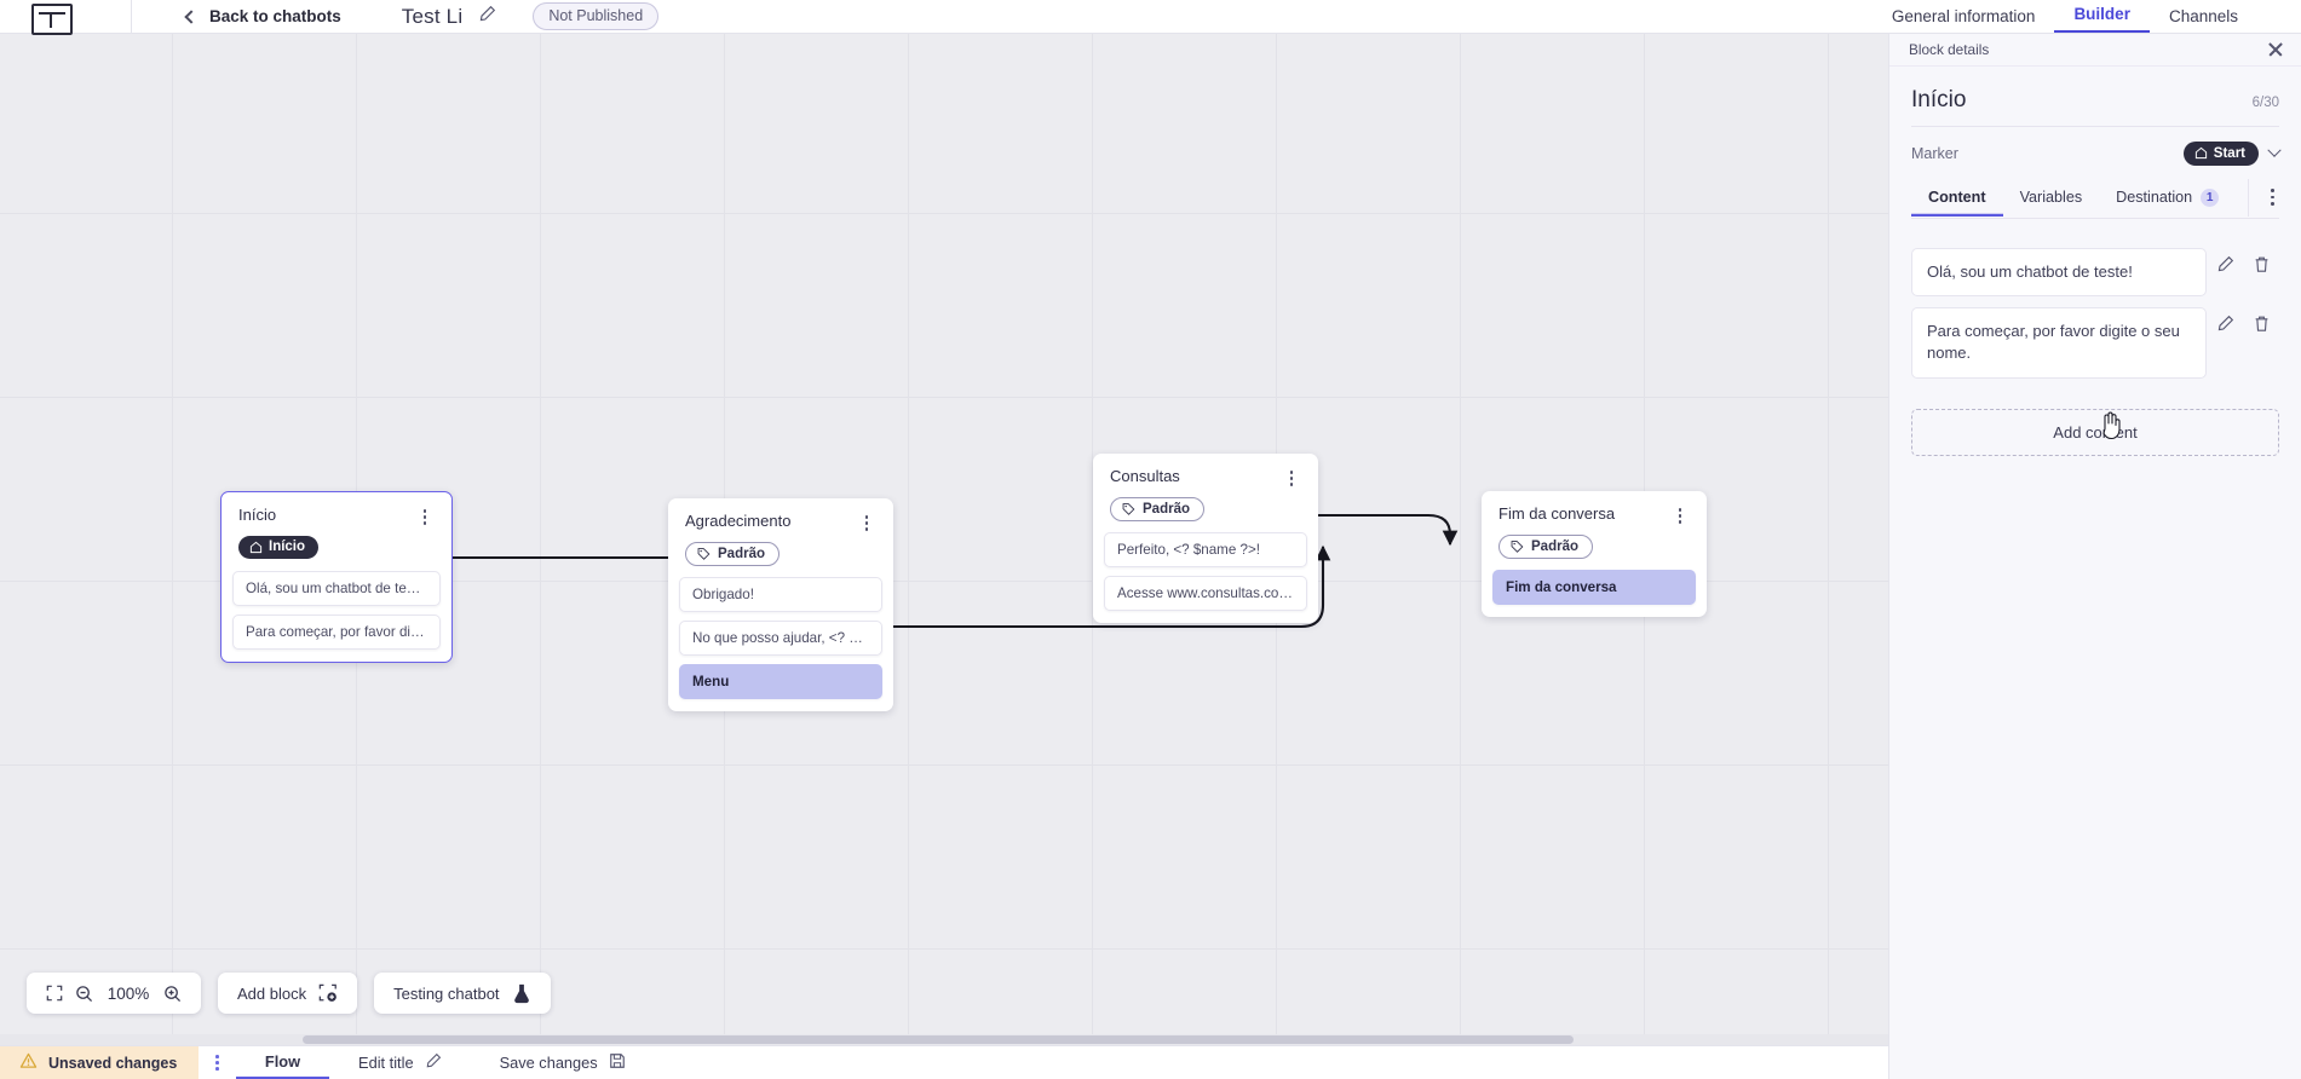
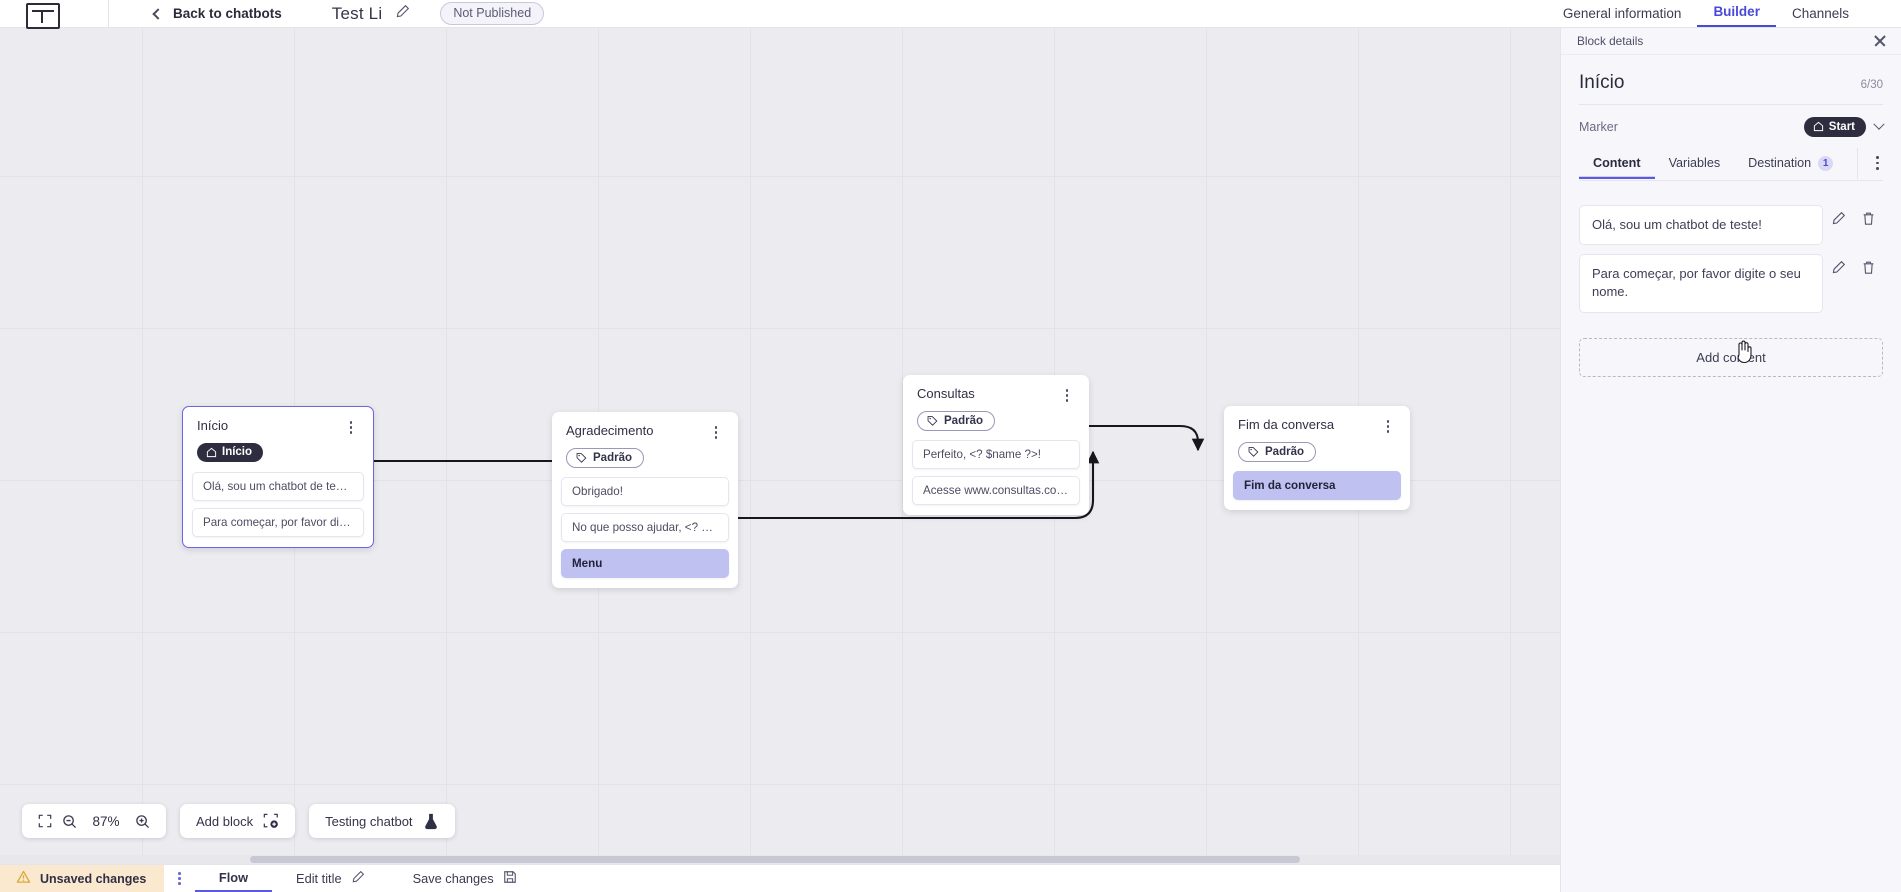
  Back to chatbots
  Test Li
  Not Published
  General information
  Builder
  Channels
  Início
  Início
  Olá, sou um chatbot de teste!
  Para começar, por favor digite
  Agradecimento
  Padrão
  Obrigado!
  No que posso ajudar, <? $nam
  Menu
  Consultas
  Padrão
  Perfeito, <? $name ?>!
  Acesse www.consultas.com pa
  Fim da conversa
  Padrão
  Fim da conversa
- 100%
+ 87%
  Add block
  Testing chatbot
  Unsaved changes
  Flow
  Edit title
  Save changes
  Block details
  Início
  6/30
  Marker
  Start
  Content
  Variables
  Destination
  1
  Olá, sou um chatbot de teste!
  Para começar, por favor digite o seu nome.
  Add cont
